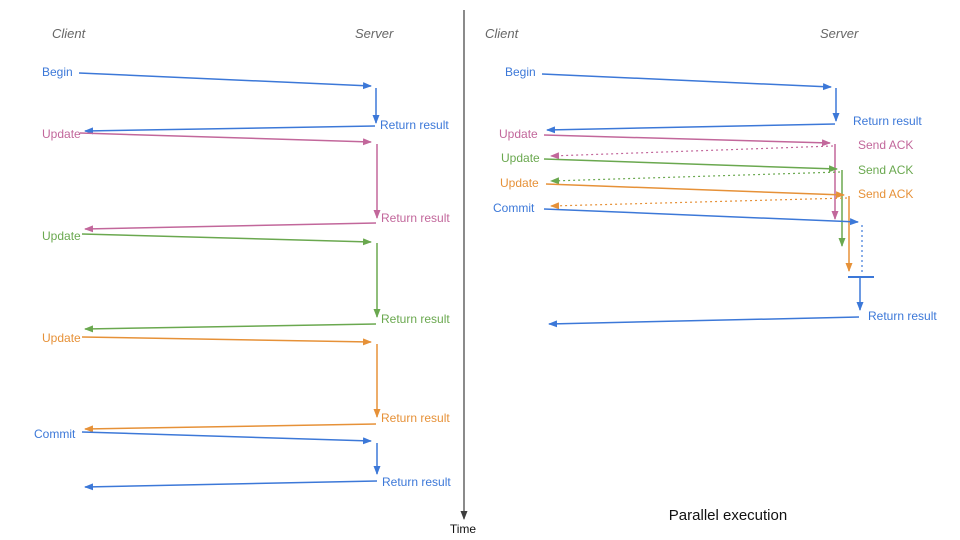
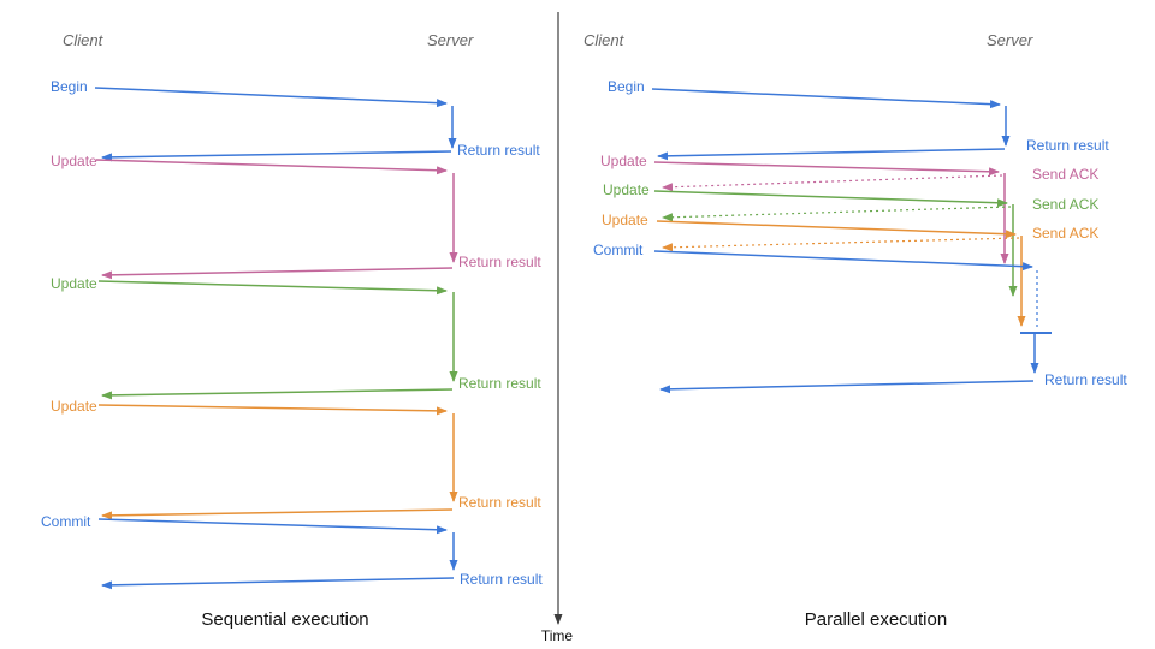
  Client
  Server
  Begin
  Return result
  Update
  Return result
  Update
  Return result
  Update
  Return result
  Commit
  Return result
+ Sequential execution
  Time
  Client
  Server
  Begin
  Return result
  Update
  Send ACK
  Update
  Send ACK
  Update
  Send ACK
  Commit
  Return result
  Parallel execution
